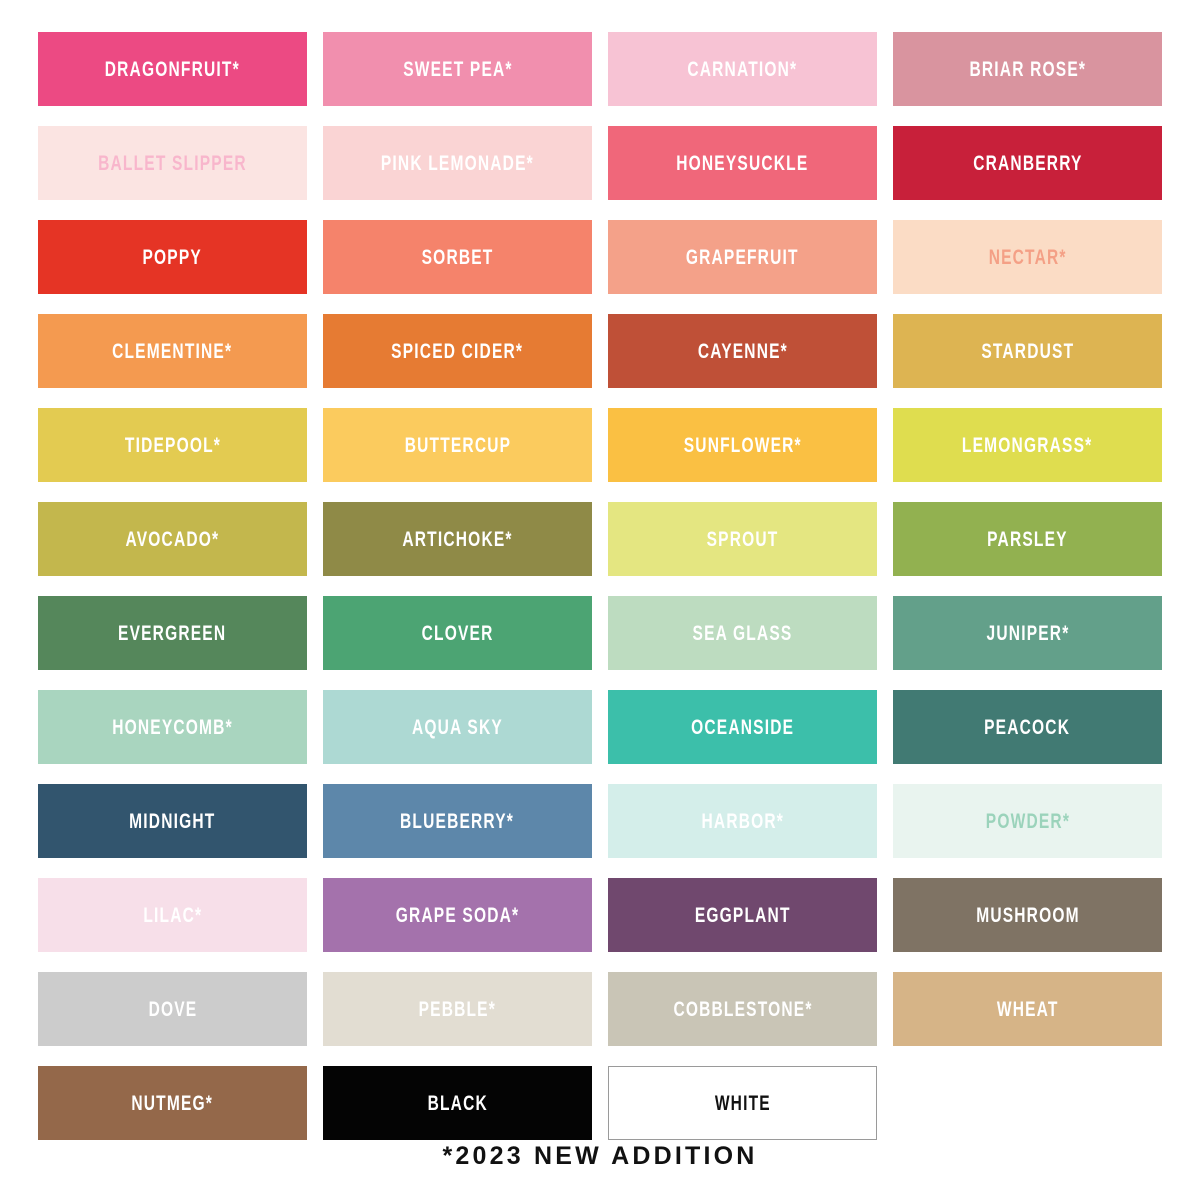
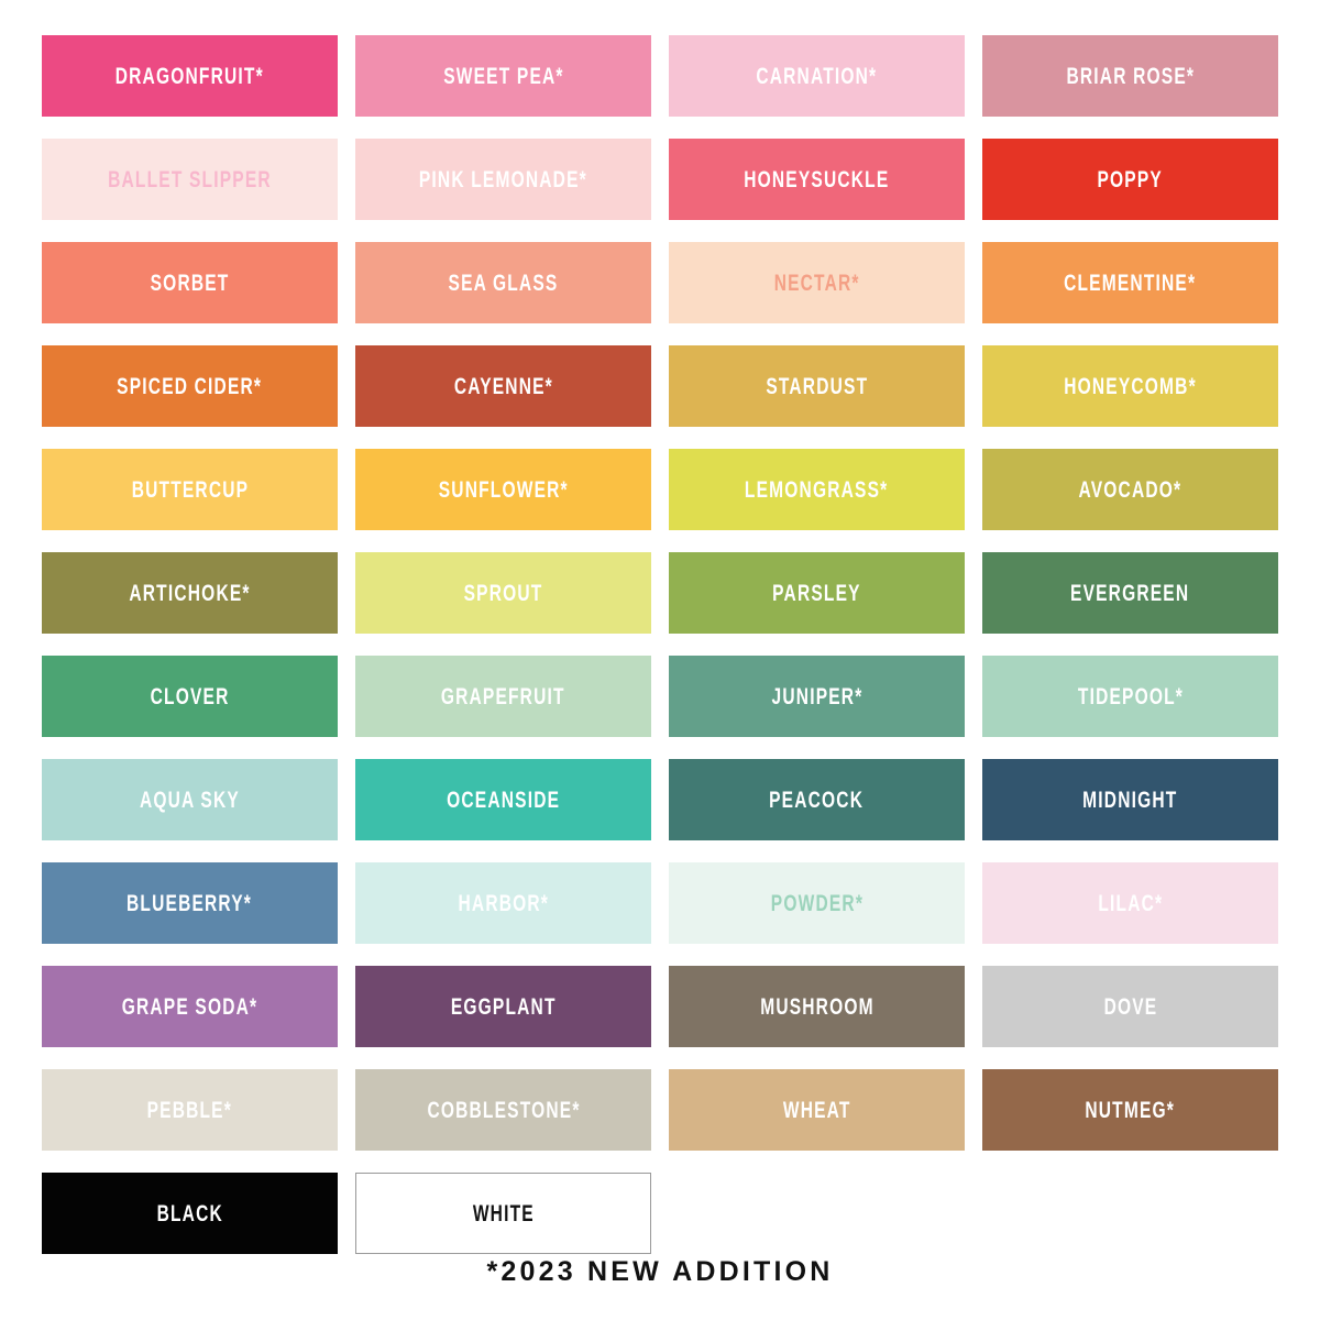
  DRAGONFRUIT*
  SWEET PEA*
  CARNATION*
  BRIAR ROSE*
  BALLET SLIPPER
  PINK LEMONADE*
  HONEYSUCKLE
- CRANBERRY
  POPPY
  SORBET
- GRAPEFRUIT
+ SEA GLASS
  NECTAR*
  CLEMENTINE*
  SPICED CIDER*
  CAYENNE*
  STARDUST
- TIDEPOOL*
+ HONEYCOMB*
  BUTTERCUP
  SUNFLOWER*
  LEMONGRASS*
  AVOCADO*
  ARTICHOKE*
  SPROUT
  PARSLEY
  EVERGREEN
  CLOVER
- SEA GLASS
+ GRAPEFRUIT
  JUNIPER*
- HONEYCOMB*
+ TIDEPOOL*
  AQUA SKY
  OCEANSIDE
  PEACOCK
  MIDNIGHT
  BLUEBERRY*
  HARBOR*
  POWDER*
  LILAC*
  GRAPE SODA*
  EGGPLANT
  MUSHROOM
  DOVE
  PEBBLE*
  COBBLESTONE*
  WHEAT
  NUTMEG*
  BLACK
  WHITE
  *2023 NEW ADDITION
